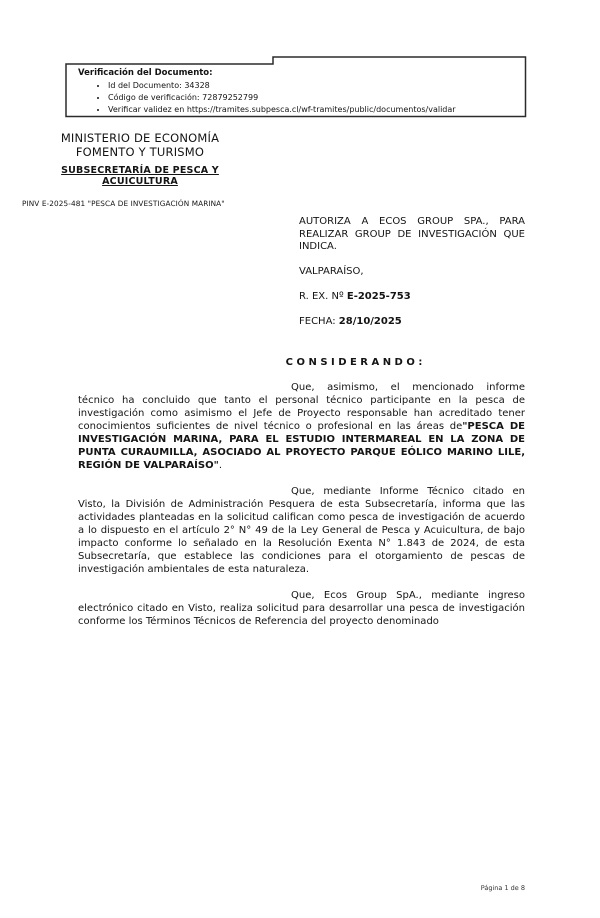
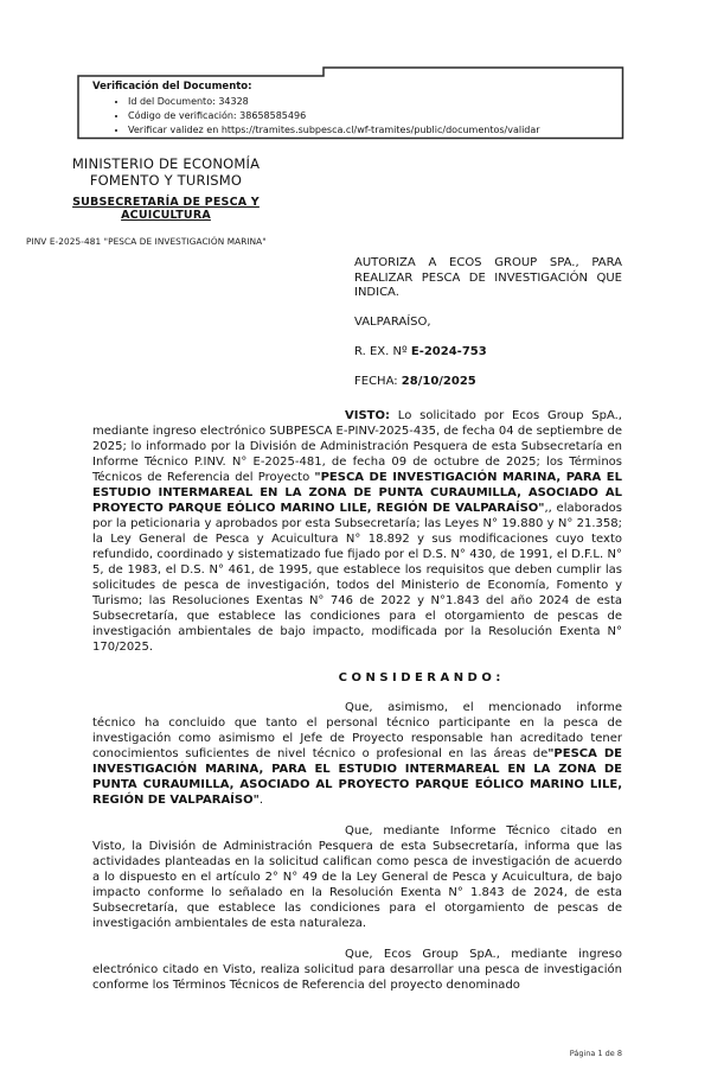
  Verificación del Documento:
  Id del Documento: 34328
- Código de verificación: 72879252799
+ Código de verificación: 38658585496
  Verificar validez en https://tramites.subpesca.cl/wf-tramites/public/documentos/validar
  MINISTERIO DE ECONOMÍA
  FOMENTO Y TURISMO
  SUBSECRETARÍA DE PESCA Y ACUICULTURA
  PINV E-2025-481 "PESCA DE INVESTIGACIÓN MARINA"
- AUTORIZA A ECOS GROUP SPA., PARA REALIZAR GROUP DE INVESTIGACIÓN QUE INDICA.
+ AUTORIZA A ECOS GROUP SPA., PARA REALIZAR PESCA DE INVESTIGACIÓN QUE INDICA.
  VALPARAÍSO,
- R. EX. Nº E-2025-753
+ R. EX. Nº E-2024-753
  FECHA: 28/10/2025
+ VISTO: Lo solicitado por Ecos Group SpA., mediante ingreso electrónico SUBPESCA E-PINV-2025-435, de fecha 04 de septiembre de 2025; lo informado por la División de Administración Pesquera de esta Subsecretaría en Informe Técnico P.INV. N° E-2025-481, de fecha 09 de octubre de 2025; los Términos Técnicos de Referencia del Proyecto "PESCA DE INVESTIGACIÓN MARINA, PARA EL ESTUDIO INTERMAREAL EN LA ZONA DE PUNTA CURAUMILLA, ASOCIADO AL PROYECTO PARQUE EÓLICO MARINO LILE, REGIÓN DE VALPARAÍSO",, elaborados por la peticionaria y aprobados por esta Subsecretaría; las Leyes N° 19.880 y N° 21.358; la Ley General de Pesca y Acuicultura N° 18.892 y sus modificaciones cuyo texto refundido, coordinado y sistematizado fue fijado por el D.S. N° 430, de 1991, el D.F.L. N° 5, de 1983, el D.S. N° 461, de 1995, que establece los requisitos que deben cumplir las solicitudes de pesca de investigación, todos del Ministerio de Economía, Fomento y Turismo; las Resoluciones Exentas N° 746 de 2022 y N°1.843 del año 2024 de esta Subsecretaría, que establece las condiciones para el otorgamiento de pescas de investigación ambientales de bajo impacto, modificada por la Resolución Exenta N° 170/2025.
  C O N S I D E R A N D O :
  Que, asimismo, el mencionado informe técnico ha concluido que tanto el personal técnico participante en la pesca de investigación como asimismo el Jefe de Proyecto responsable han acreditado tener conocimientos suficientes de nivel técnico o profesional en las áreas de"PESCA DE INVESTIGACIÓN MARINA, PARA EL ESTUDIO INTERMAREAL EN LA ZONA DE PUNTA CURAUMILLA, ASOCIADO AL PROYECTO PARQUE EÓLICO MARINO LILE, REGIÓN DE VALPARAÍSO".
  Que, mediante Informe Técnico citado en Visto, la División de Administración Pesquera de esta Subsecretaría, informa que las actividades planteadas en la solicitud califican como pesca de investigación de acuerdo a lo dispuesto en el artículo 2° N° 49 de la Ley General de Pesca y Acuicultura, de bajo impacto conforme lo señalado en la Resolución Exenta N° 1.843 de 2024, de esta Subsecretaría, que establece las condiciones para el otorgamiento de pescas de investigación ambientales de esta naturaleza.
  Que, Ecos Group SpA., mediante ingreso electrónico citado en Visto, realiza solicitud para desarrollar una pesca de investigación conforme los Términos Técnicos de Referencia del proyecto denominado
  Página 1 de 8
